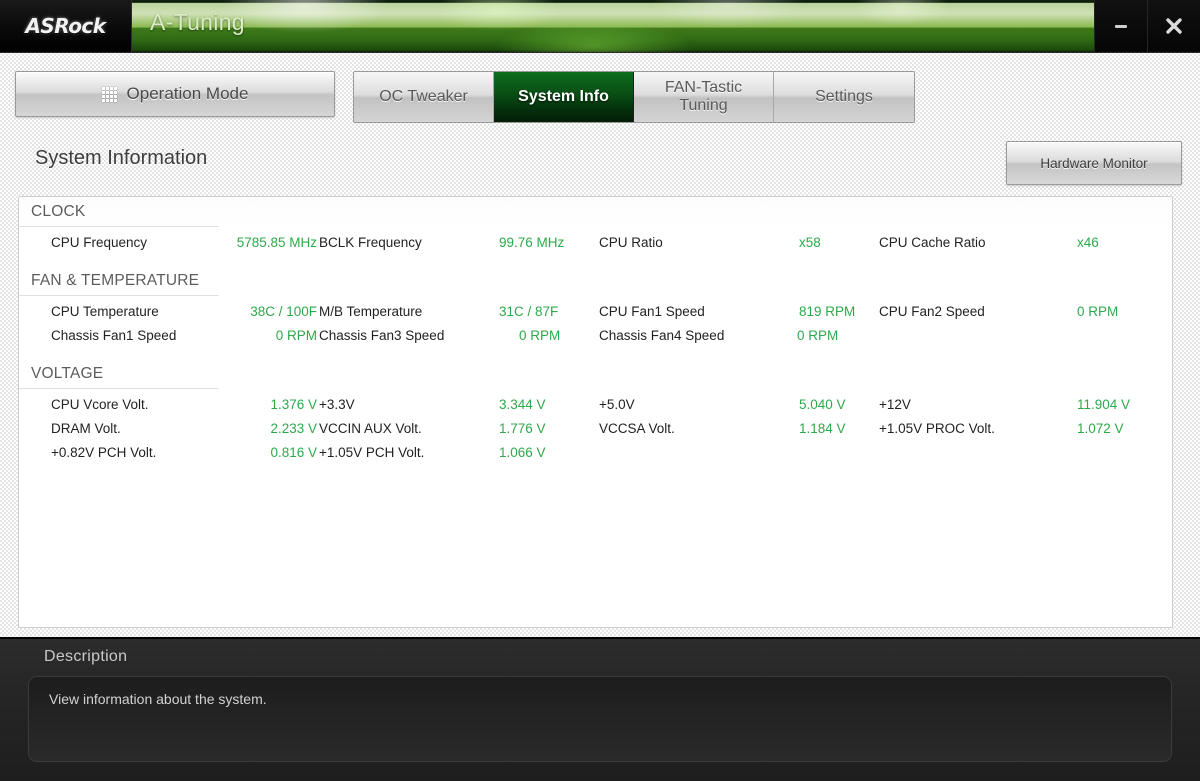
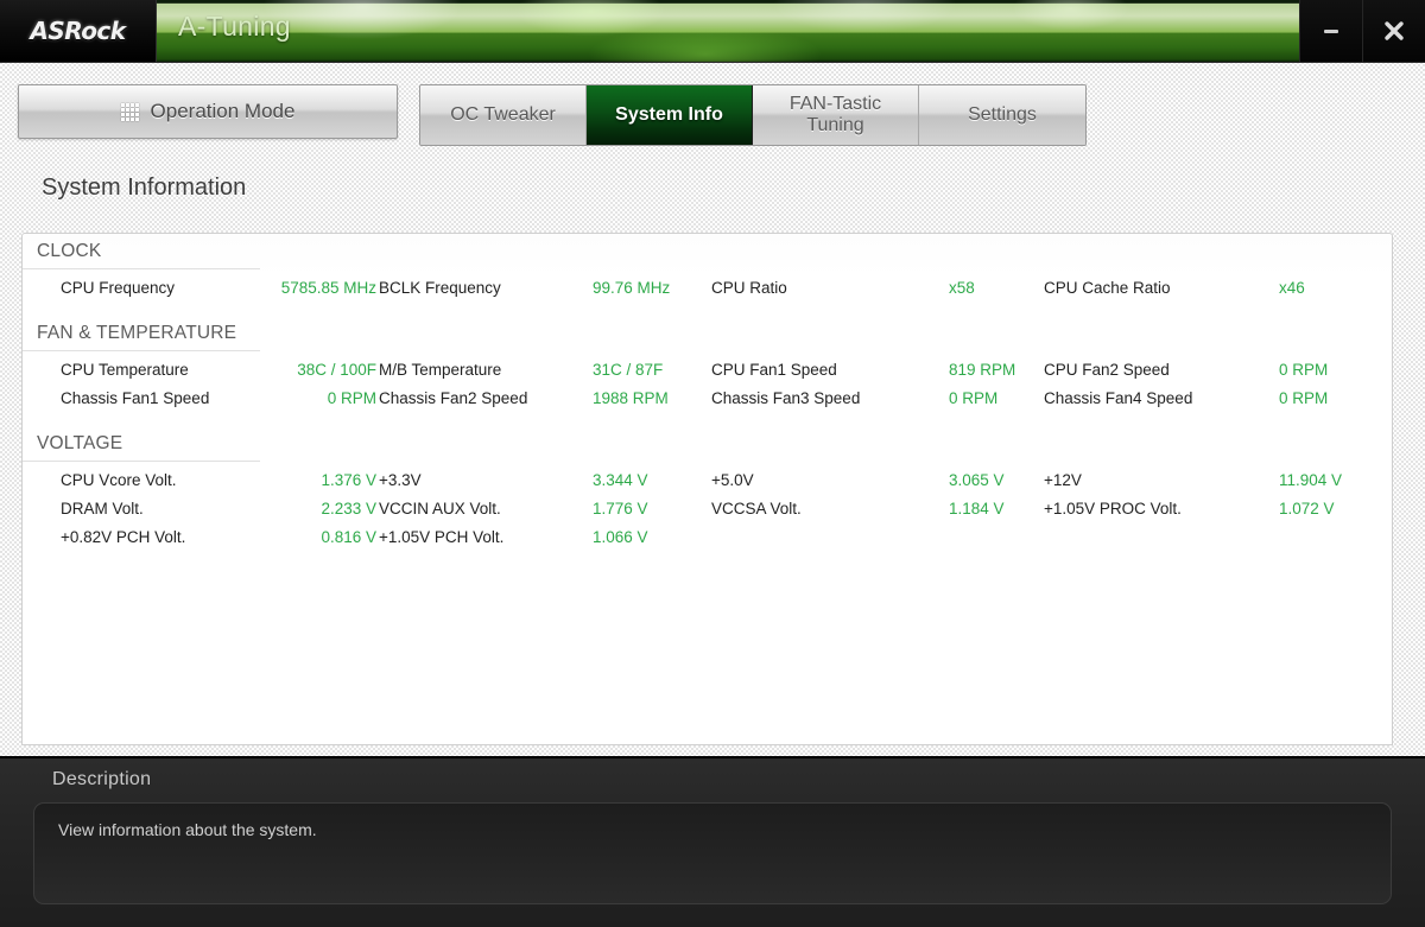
  ASRock
  A-Tuning
  Operation Mode
  OC Tweaker
  System Info
  FAN-Tastic Tuning
  Settings
  System Information
- Hardware Monitor
  CLOCK
  CPU Frequency
  5785.85 MHz
  BCLK Frequency
  99.76 MHz
  CPU Ratio
  x58
  CPU Cache Ratio
  x46
  FAN & TEMPERATURE
  CPU Temperature
  38C / 100F
  M/B Temperature
  31C / 87F
  CPU Fan1 Speed
  819 RPM
  CPU Fan2 Speed
  0 RPM
  Chassis Fan1 Speed
  0 RPM
+ Chassis Fan2 Speed
+ 1988 RPM
  Chassis Fan3 Speed
  0 RPM
  Chassis Fan4 Speed
  0 RPM
  VOLTAGE
  CPU Vcore Volt.
  1.376 V
  +3.3V
  3.344 V
  +5.0V
- 5.040 V
+ 3.065 V
  +12V
  11.904 V
  DRAM Volt.
  2.233 V
  VCCIN AUX Volt.
  1.776 V
  VCCSA Volt.
  1.184 V
  +1.05V PROC Volt.
  1.072 V
  +0.82V PCH Volt.
  0.816 V
  +1.05V PCH Volt.
  1.066 V
  Description
  View information about the system.
